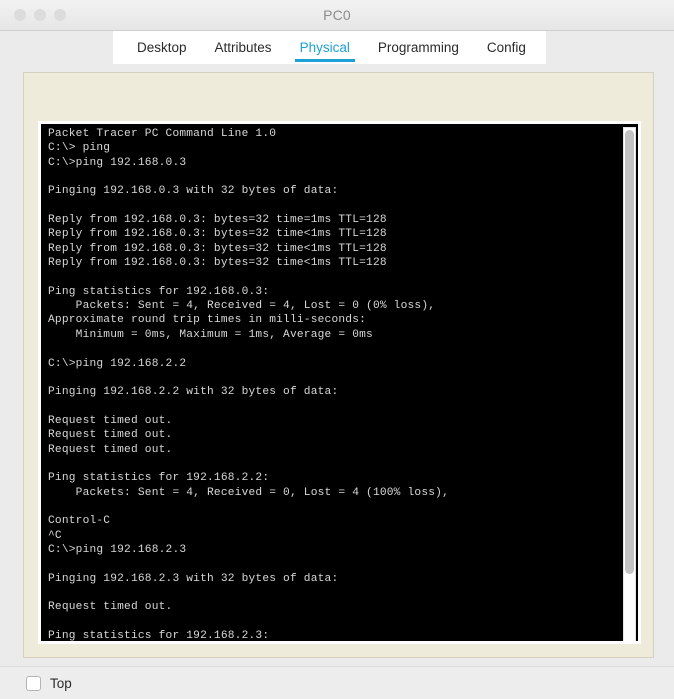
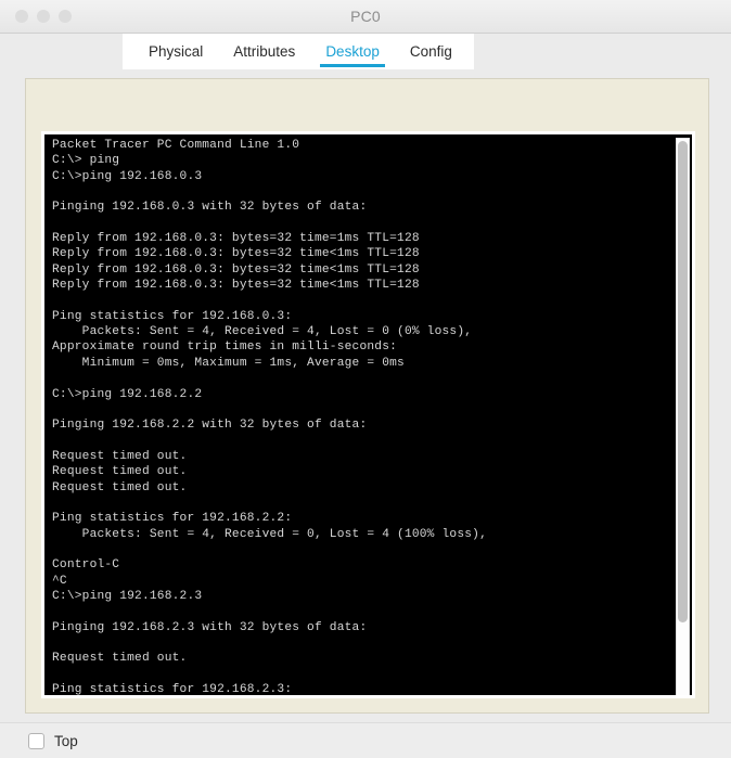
  PC0
- Desktop
+ Physical
  Attributes
- Physical
+ Desktop
- Programming
  Config
  Packet Tracer PC Command Line 1.0
  C:\> ping
  C:\>ping 192.168.0.3
  Pinging 192.168.0.3 with 32 bytes of data:
  Reply from 192.168.0.3: bytes=32 time=1ms TTL=128
  Reply from 192.168.0.3: bytes=32 time<1ms TTL=128
  Reply from 192.168.0.3: bytes=32 time<1ms TTL=128
  Reply from 192.168.0.3: bytes=32 time<1ms TTL=128
  Ping statistics for 192.168.0.3:
  Packets: Sent = 4, Received = 4, Lost = 0 (0% loss),
  Approximate round trip times in milli-seconds:
  Minimum = 0ms, Maximum = 1ms, Average = 0ms
  C:\>ping 192.168.2.2
  Pinging 192.168.2.2 with 32 bytes of data:
  Request timed out.
  Request timed out.
  Request timed out.
  Ping statistics for 192.168.2.2:
  Packets: Sent = 4, Received = 0, Lost = 4 (100% loss),
  Control-C
  ^C
  C:\>ping 192.168.2.3
  Pinging 192.168.2.3 with 32 bytes of data:
  Request timed out.
  Ping statistics for 192.168.2.3:
  Top
